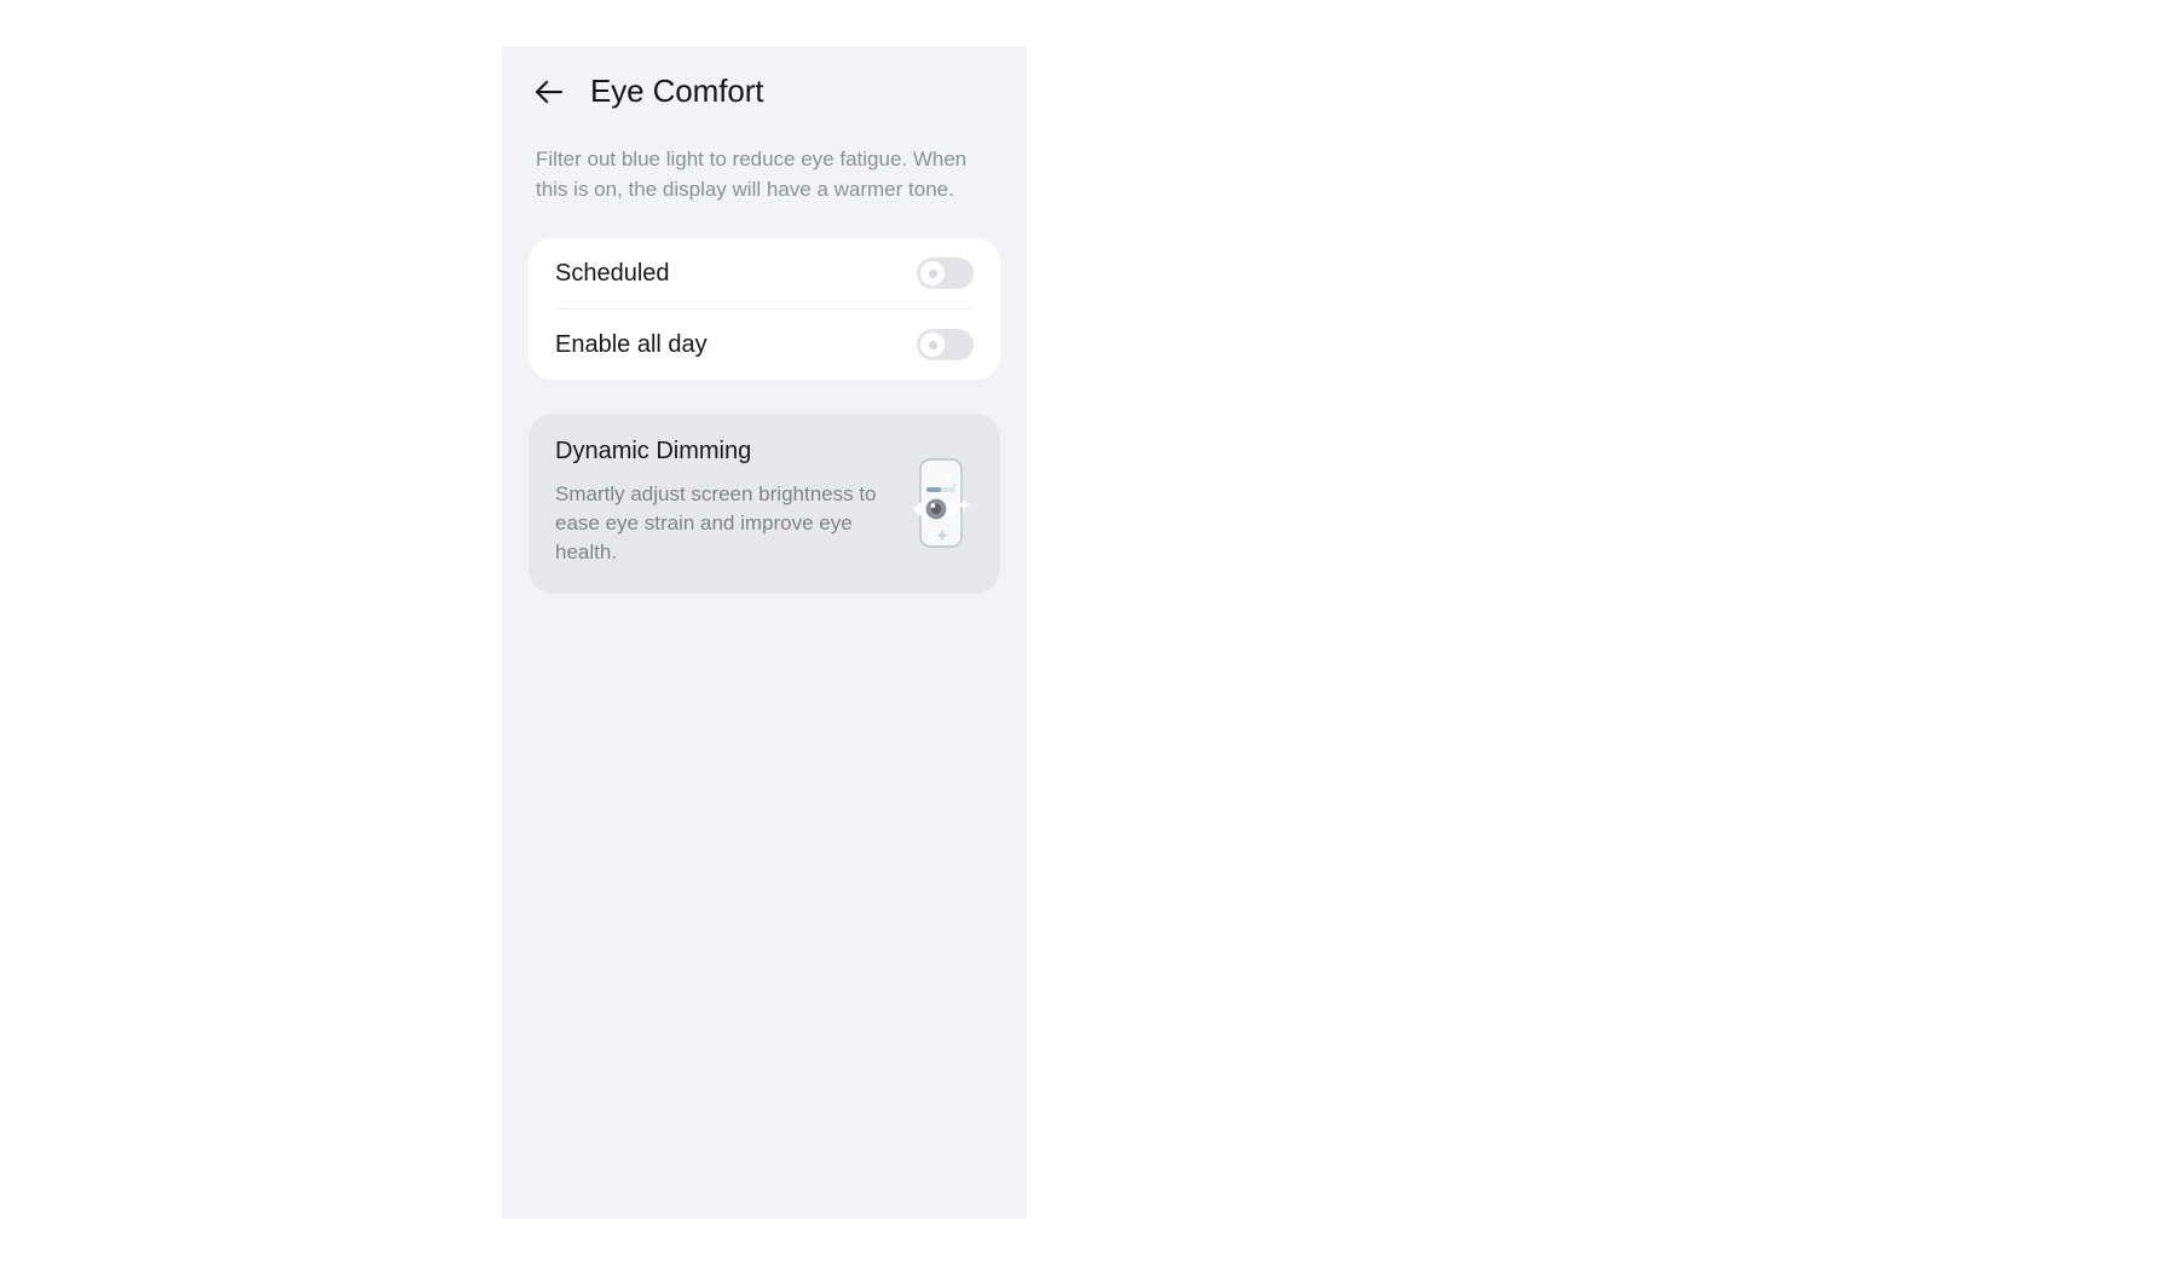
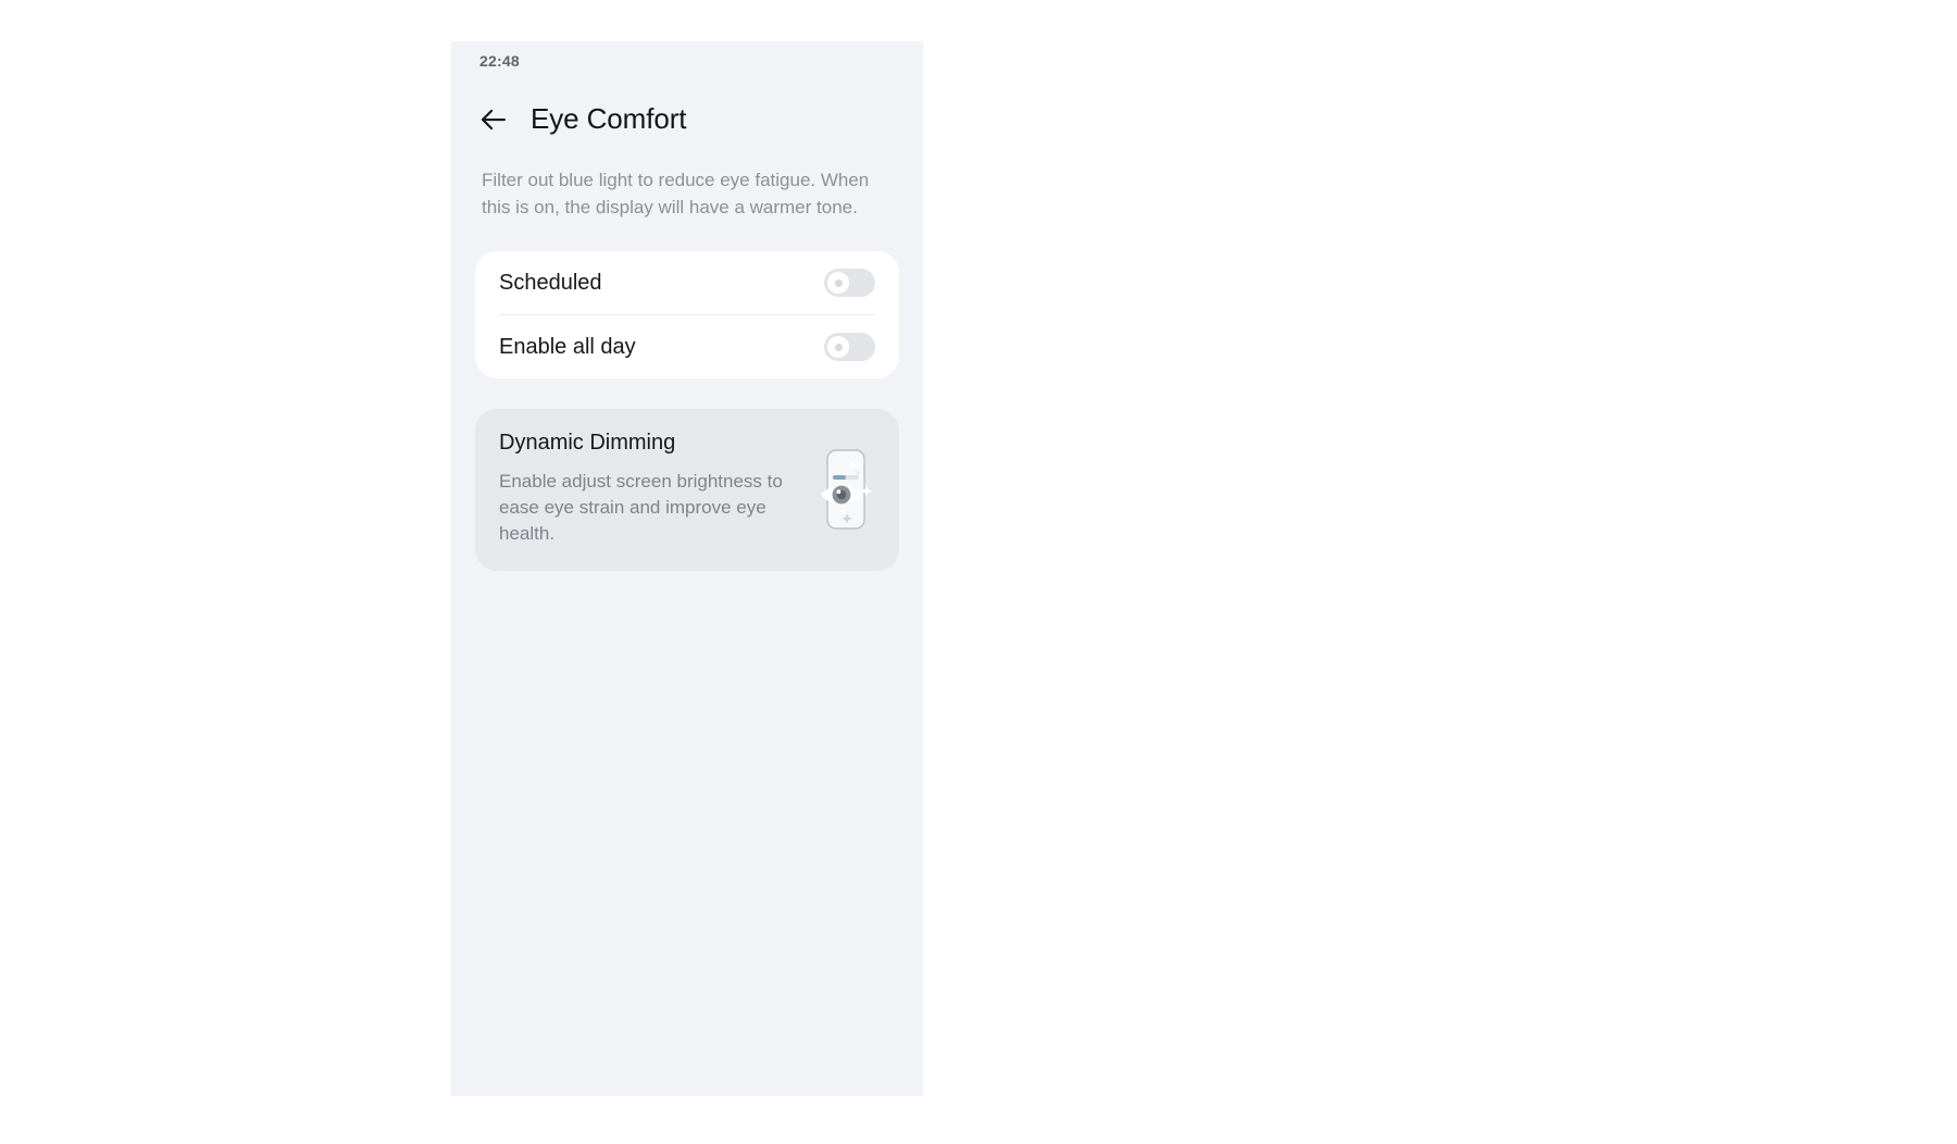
+ 22:48
  Eye Comfort
  Filter out blue light to reduce eye fatigue. When this is on, the display will have a warmer tone.
  Scheduled
  Enable all day
  Dynamic Dimming
- Smartly adjust screen brightness to ease eye strain and improve eye health.
+ Enable adjust screen brightness to ease eye strain and improve eye health.
